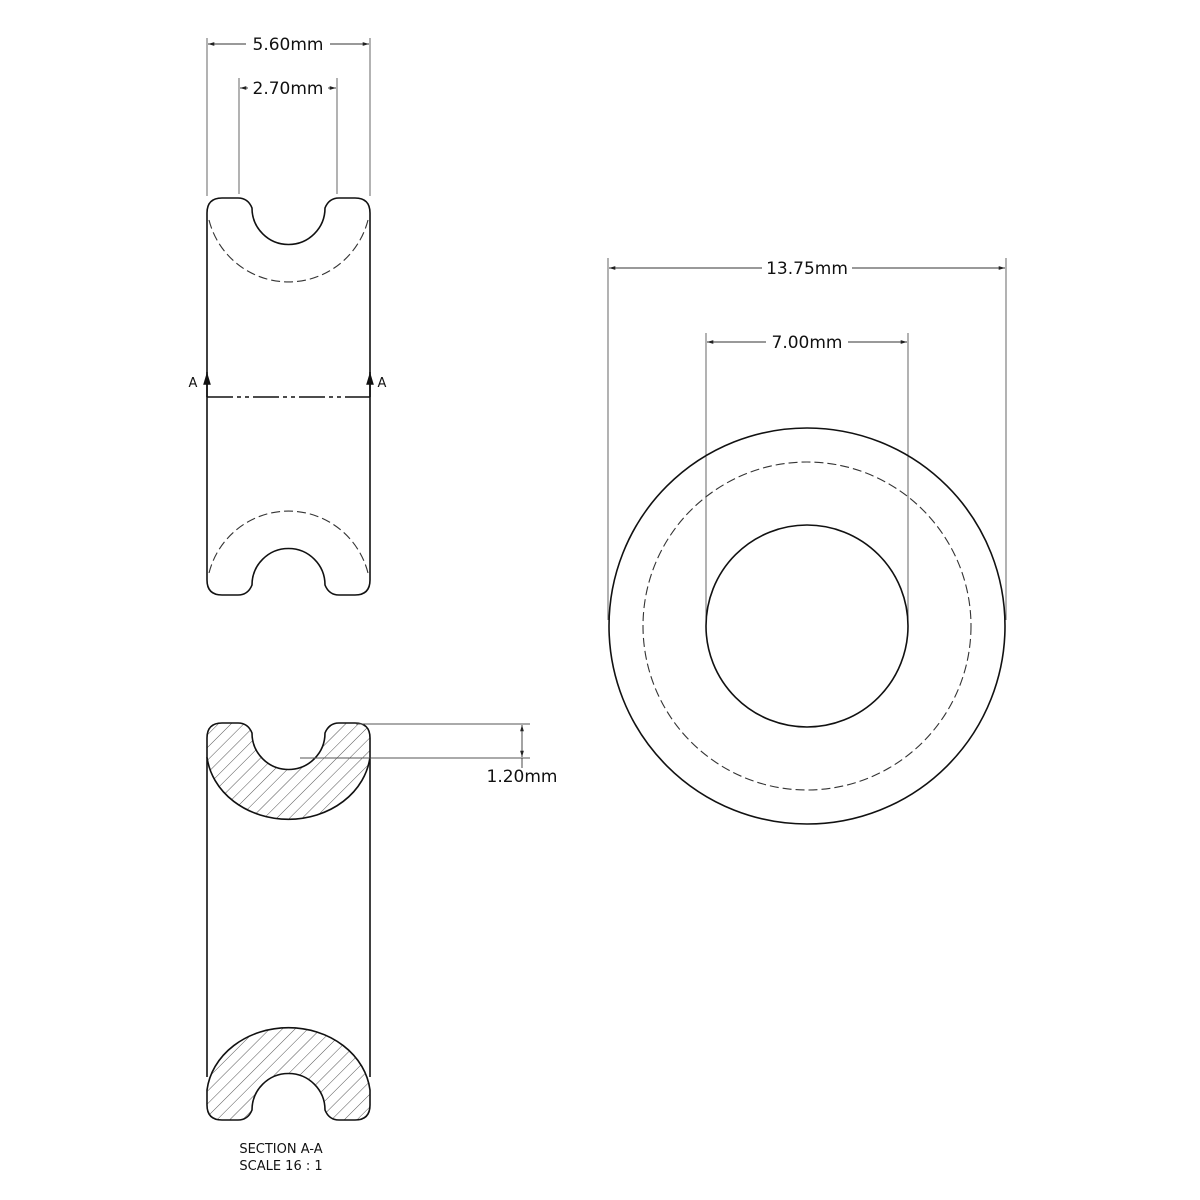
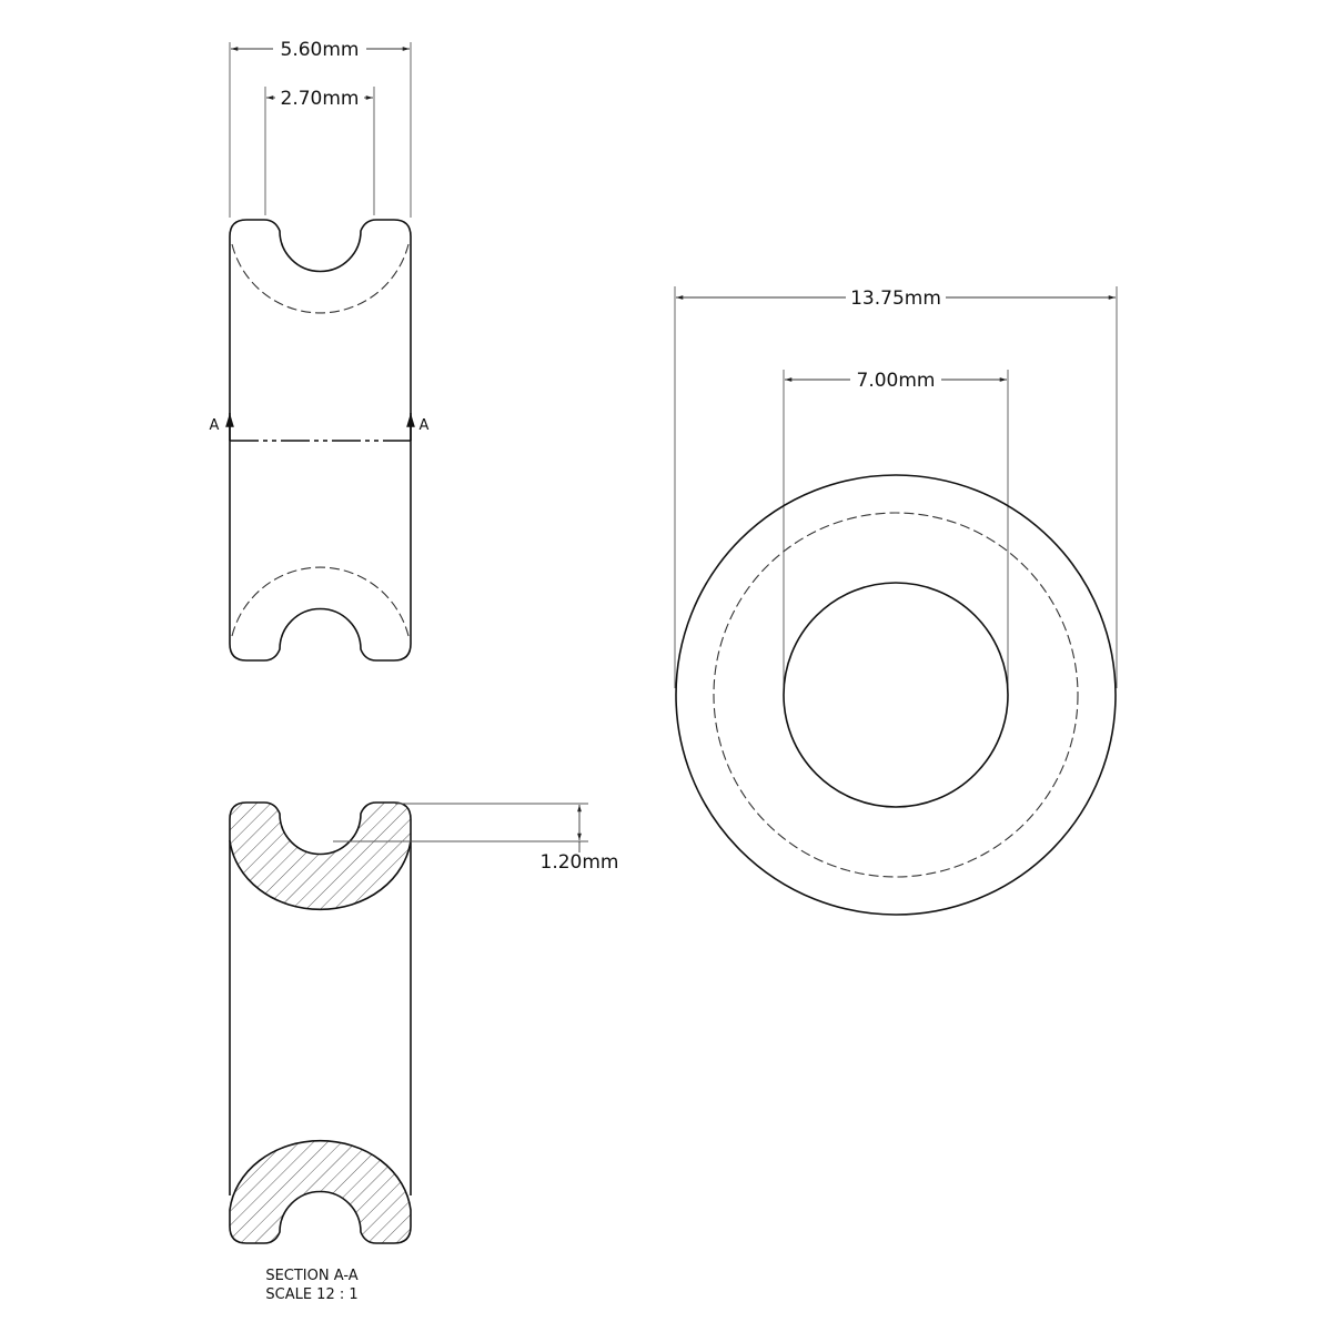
  5.60mm
  2.70mm
  A
  A
  13.75mm
  7.00mm
  1.20mm
  SECTION A-A
- SCALE 16 : 1
+ SCALE 12 : 1
